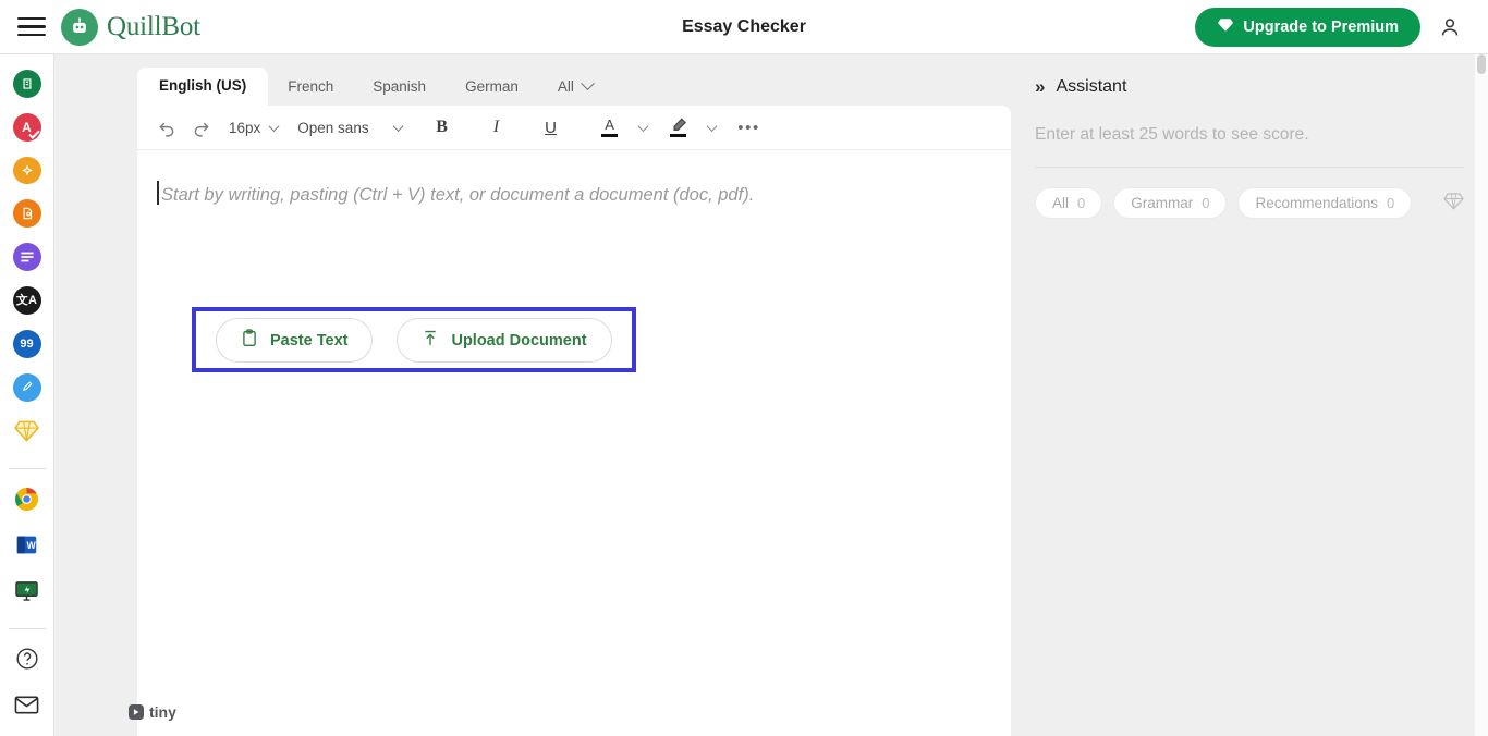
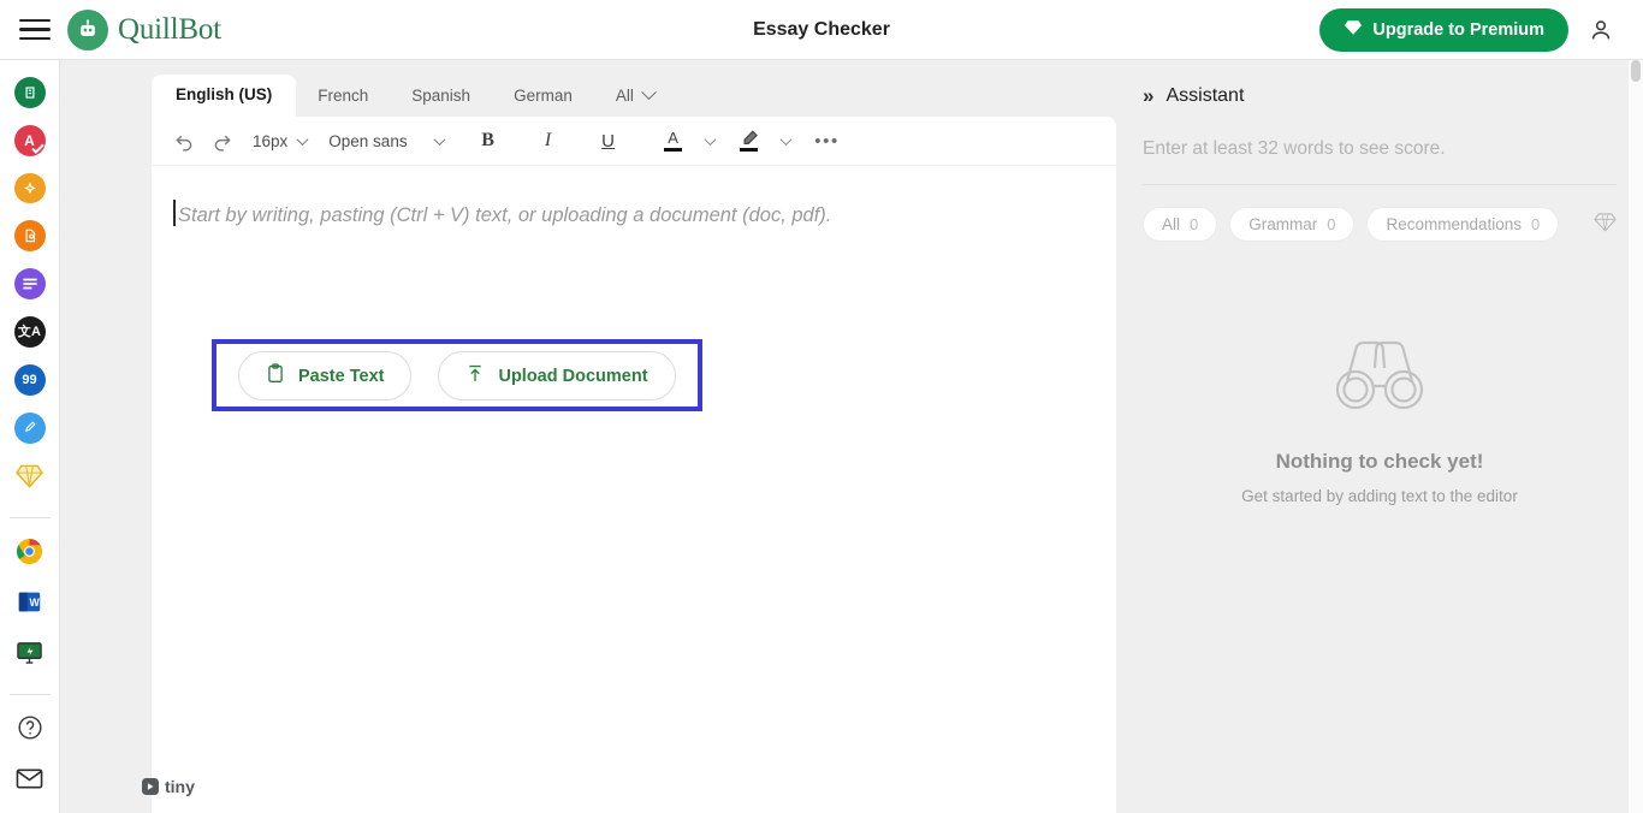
  QuillBot
  Essay Checker
  Upgrade to Premium
  A
  文A
  99
  W
  English (US)
  French
  Spanish
  German
  All
  16px
  Open sans
  B
  I
  U
  A
  •••
- Start by writing, pasting (Ctrl + V) text, or document a document (doc, pdf).
+ Start by writing, pasting (Ctrl + V) text, or uploading a document (doc, pdf).
  Paste Text
  Upload Document
  tiny
  »
  Assistant
- Enter at least 25 words to see score.
+ Enter at least 32 words to see score.
  All
  0
  Grammar
  0
  Recommendations
  0
+ Nothing to check yet!
+ Get started by adding text to the editor
